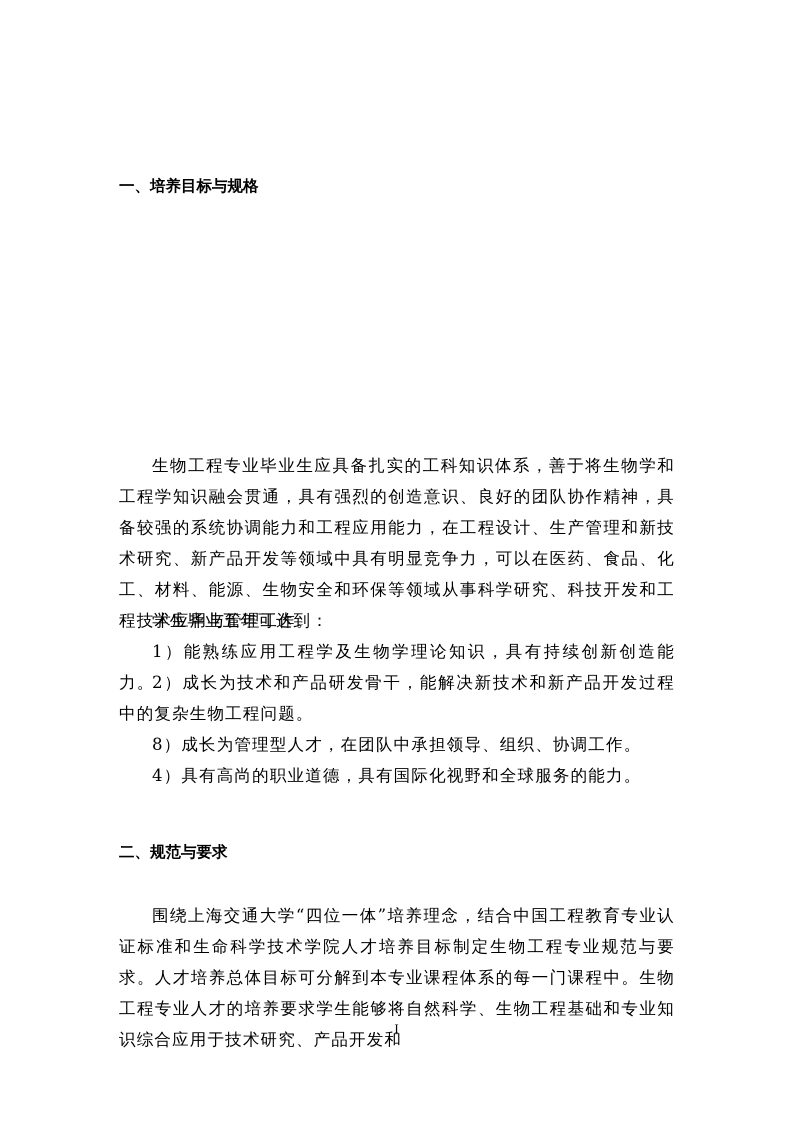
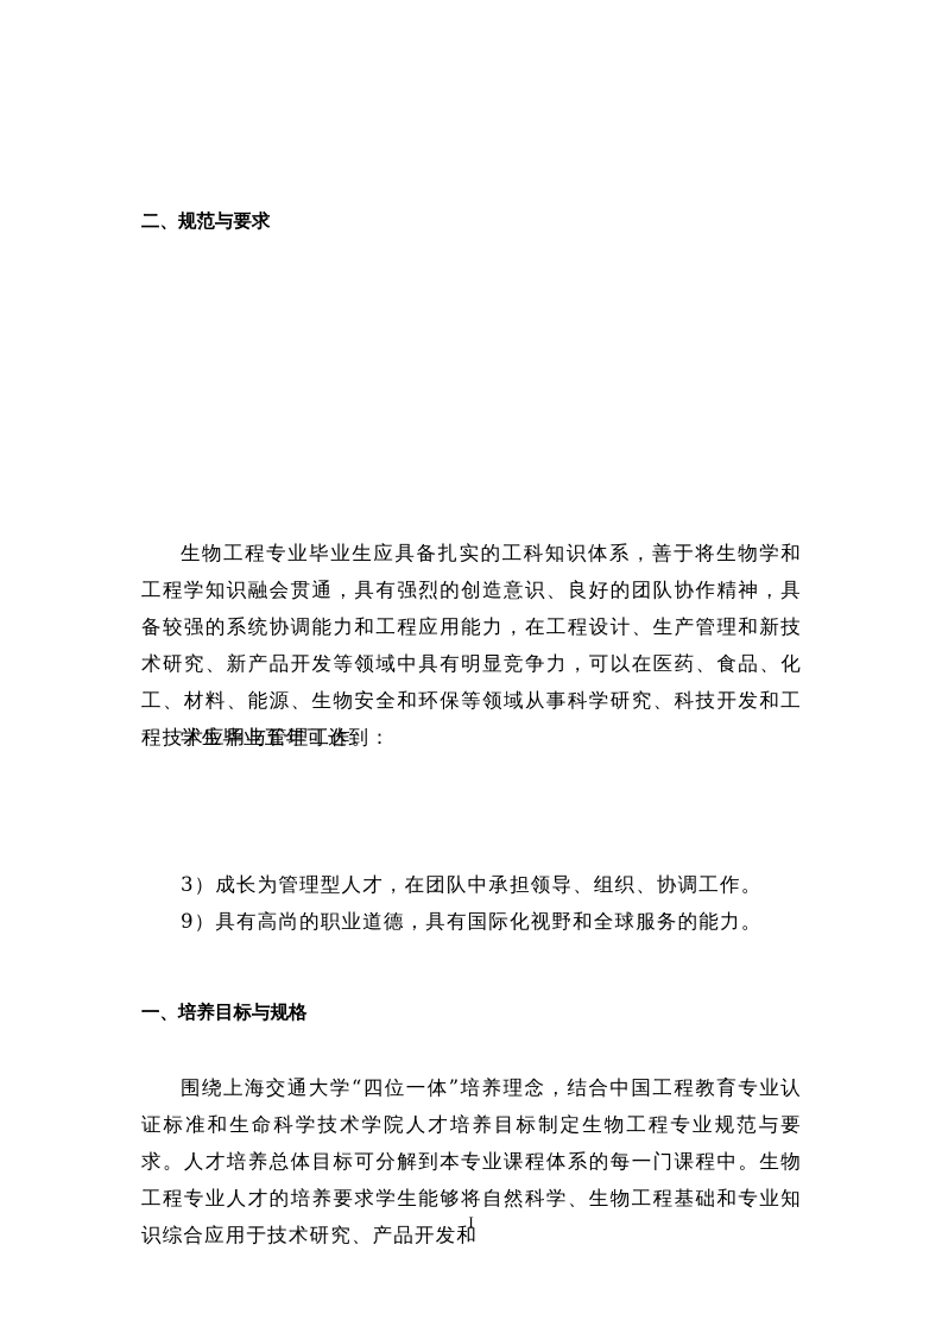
- 一、培养目标与规格
+ 二、规范与要求
  生物工程专业毕业生应具备扎实的工科知识体系，善于将生物学和工程学知识融会贯通，具有强烈的创造意识、良好的团队协作精神，具备较强的系统协调能力和工程应用能力，在工程设计、生产管理和新技术研究、新产品开发等领域中具有明显竞争力，可以在医药、食品、化工、材料、能源、生物安全和环保等领域从事科学研究、科技开发和工程技术应用与管理工作。
  学生毕业五年可达到：
- 1）能熟练应用工程学及生物学理论知识，具有持续创新创造能力。
- 2）成长为技术和产品研发骨干，能解决新技术和新产品开发过程中的复杂生物工程问题。
- 8）成长为管理型人才，在团队中承担领导、组织、协调工作。
+ 3）成长为管理型人才，在团队中承担领导、组织、协调工作。
- 4）具有高尚的职业道德，具有国际化视野和全球服务的能力。
+ 9）具有高尚的职业道德，具有国际化视野和全球服务的能力。
- 二、规范与要求
+ 一、培养目标与规格
  围绕上海交通大学“四位一体”培养理念，结合中国工程教育专业认证标准和生命科学技术学院人才培养目标制定生物工程专业规范与要求。人才培养总体目标可分解到本专业课程体系的每一门课程中。生物工程专业人才的培养要求学生能够将自然科学、生物工程基础和专业知识综合应用于技术研究、产品开发和
  I
